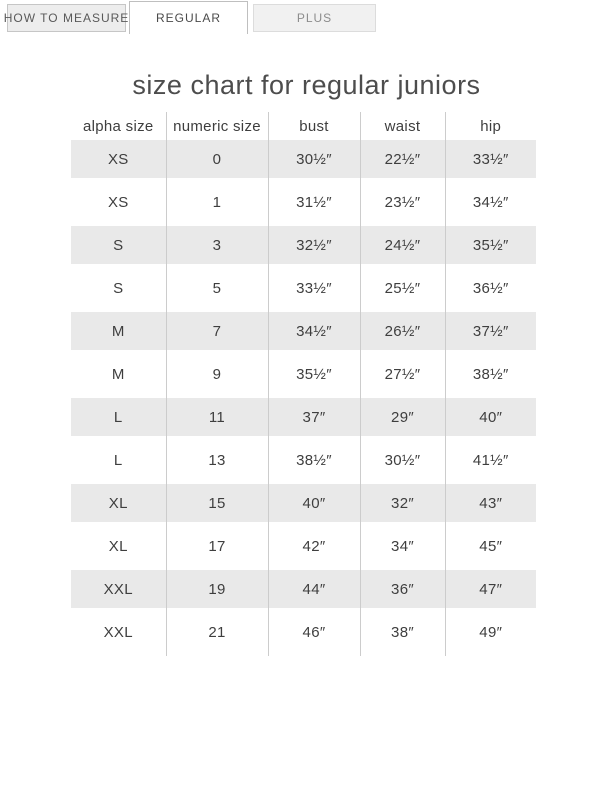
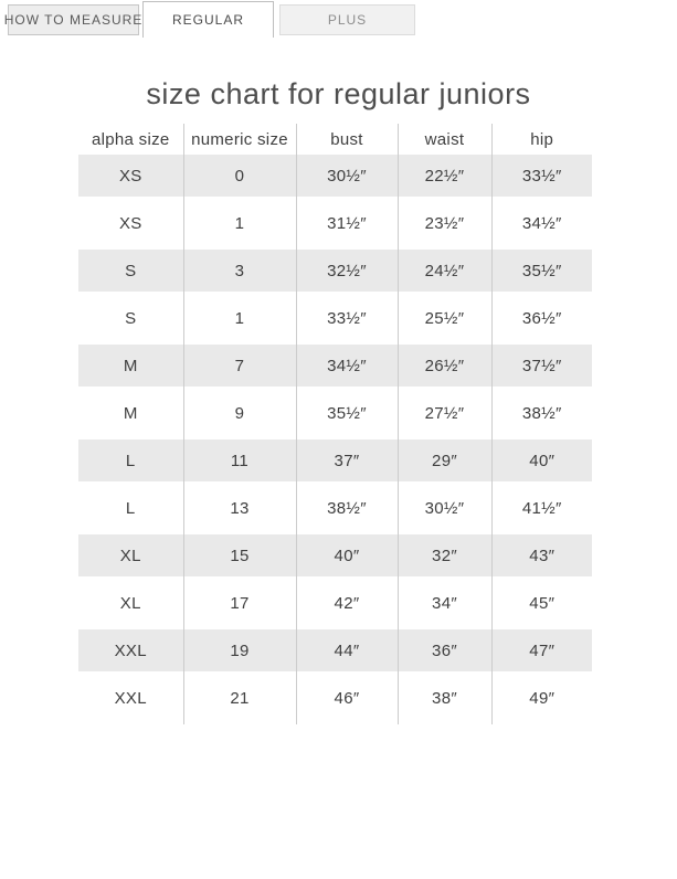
  HOW TO MEASURE
  REGULAR
  PLUS
  size chart for regular juniors
  alpha size	numeric size	bust	waist	hip
  XS	0	30½″	22½″	33½″
  XS	1	31½″	23½″	34½″
  S	3	32½″	24½″	35½″
- S	5	33½″	25½″	36½″
+ S	1	33½″	25½″	36½″
  M	7	34½″	26½″	37½″
  M	9	35½″	27½″	38½″
  L	11	37″	29″	40″
  L	13	38½″	30½″	41½″
  XL	15	40″	32″	43″
  XL	17	42″	34″	45″
  XXL	19	44″	36″	47″
  XXL	21	46″	38″	49″
